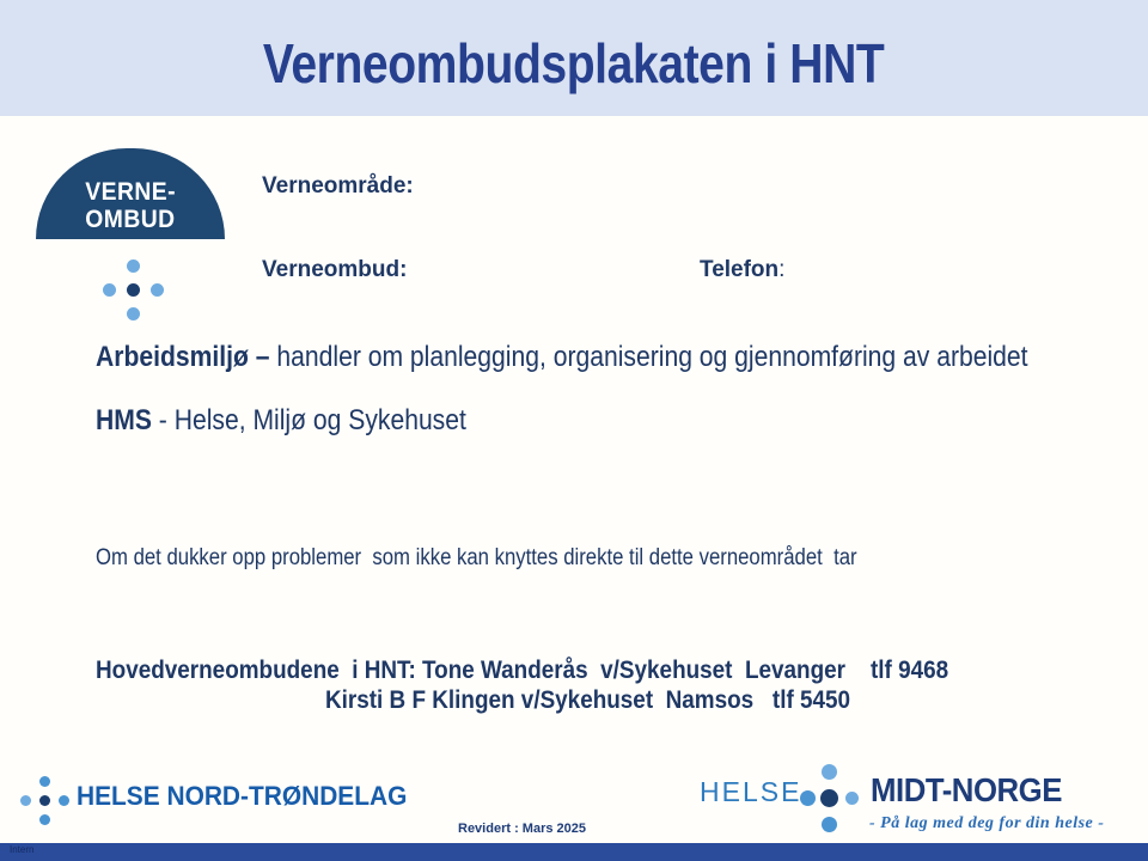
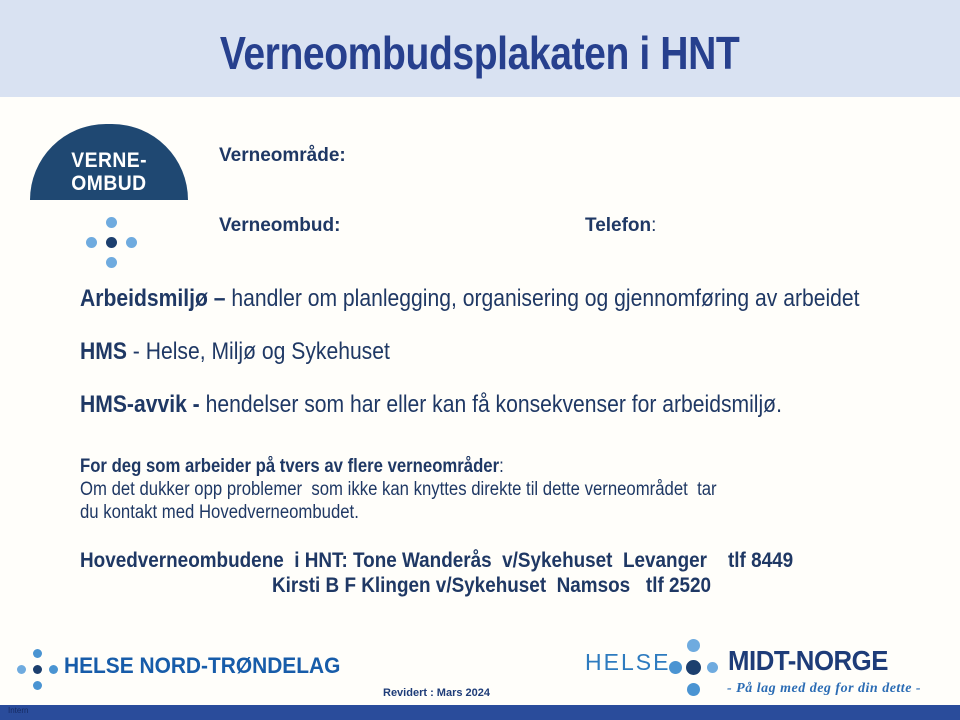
  Verneombudsplakaten i HNT
  VERNE-
  OMBUD
  Verneområde:
  Verneombud:
  Telefon:
  Arbeidsmiljø – handler om planlegging, organisering og gjennomføring av arbeidet
  HMS - Helse, Miljø og Sykehuset
+ HMS-avvik - hendelser som har eller kan få konsekvenser for arbeidsmiljø.
+ For deg som arbeider på tvers av flere verneområder:
  Om det dukker opp problemer som ikke kan knyttes direkte til dette verneområdet tar
+ du kontakt med Hovedverneombudet.
- Hovedverneombudene i HNT: Tone Wanderås v/Sykehuset Levanger tlf 9468
+ Hovedverneombudene i HNT: Tone Wanderås v/Sykehuset Levanger tlf 8449
- Kirsti B F Klingen v/Sykehuset Namsos tlf 5450
+ Kirsti B F Klingen v/Sykehuset Namsos tlf 2520
  HELSE NORD-TRØNDELAG
  HELSE
  MIDT-NORGE
- - På lag med deg for din helse -
+ - På lag med deg for din dette -
- Revidert : Mars 2025
+ Revidert : Mars 2024
  Intern
